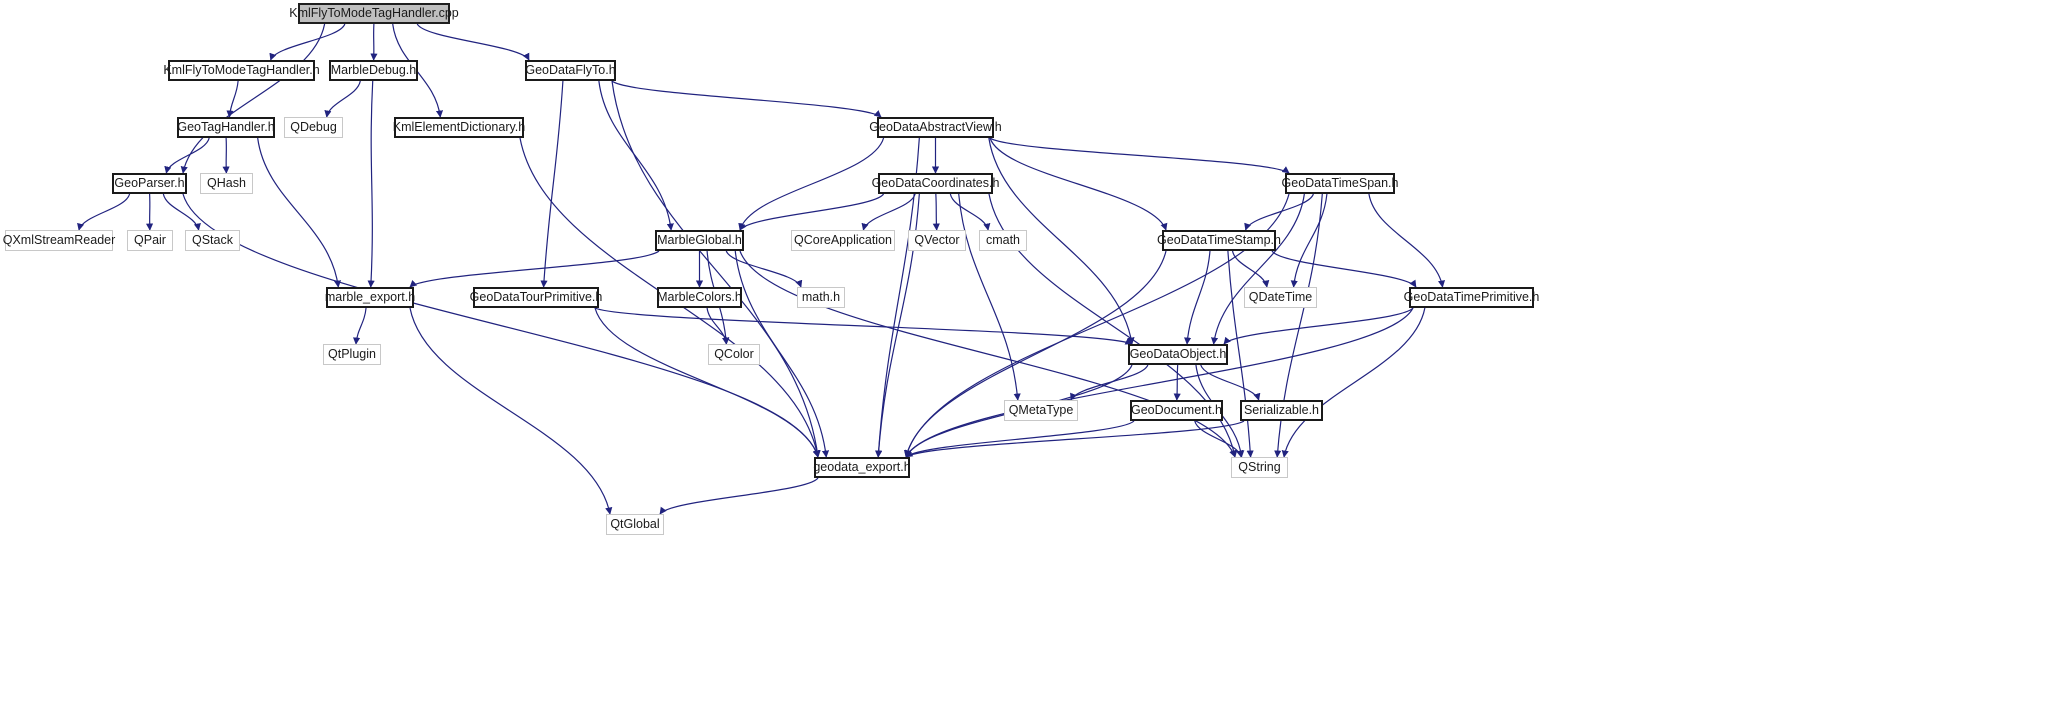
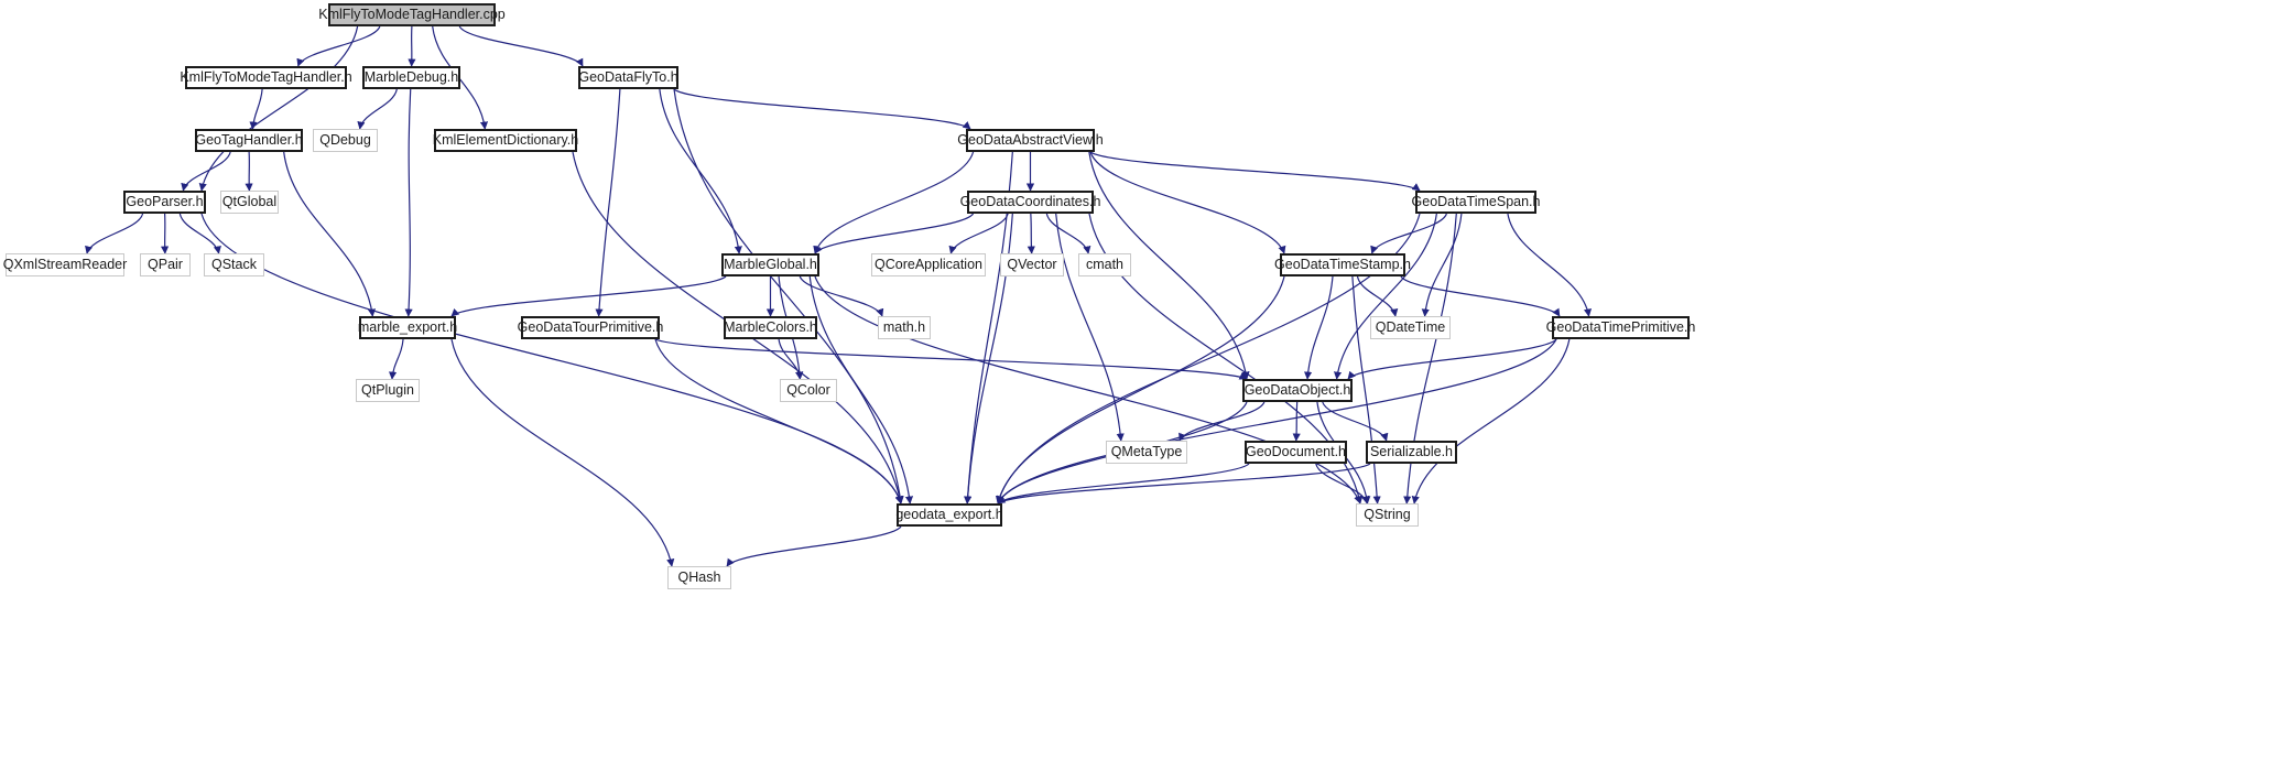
  KmlFlyToModeTagHandler.cpp
  KmlFlyToModeTagHandler.h
  MarbleDebug.h
  GeoDataFlyTo.h
  GeoTagHandler.h
  QDebug
  KmlElementDictionary.h
  GeoDataAbstractView.h
  GeoParser.h
- QHash
+ QtGlobal
  GeoDataCoordinates.h
  GeoDataTimeSpan.h
  QXmlStreamReader
  QPair
  QStack
  MarbleGlobal.h
  QCoreApplication
  QVector
  cmath
  GeoDataTimeStamp.h
  marble_export.h
  GeoDataTourPrimitive.h
  MarbleColors.h
  math.h
  QDateTime
  GeoDataTimePrimitive.h
  QtPlugin
  QColor
  GeoDataObject.h
  QMetaType
  GeoDocument.h
  Serializable.h
  geodata_export.h
  QString
- QtGlobal
+ QHash
